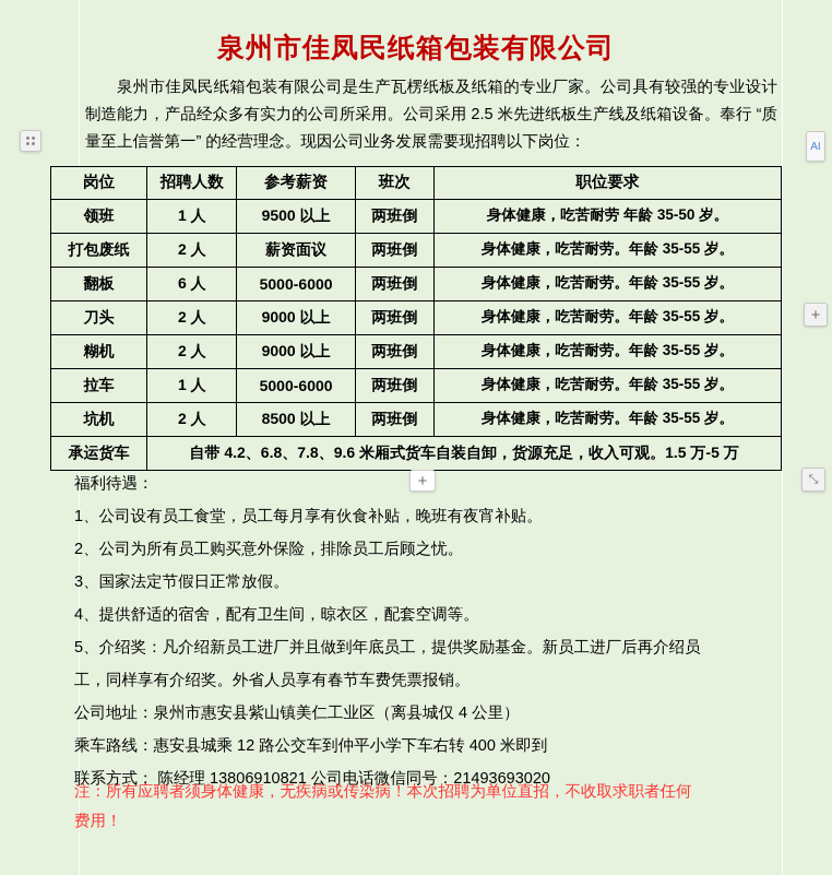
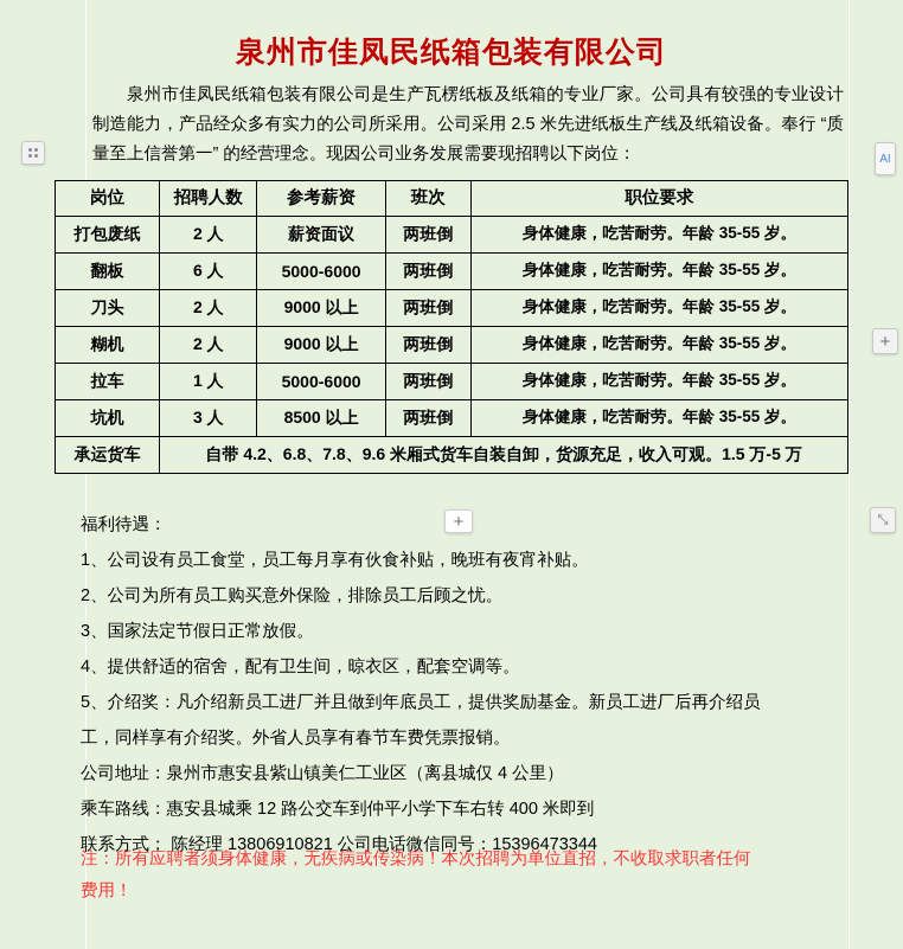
  泉州市佳凤民纸箱包装有限公司
  泉州市佳凤民纸箱包装有限公司是生产瓦楞纸板及纸箱的专业厂家。公司具有较强的专业设计制造能力，产品经众多有实力的公司所采用。公司采用 2.5 米先进纸板生产线及纸箱设备。奉行 “质量至上信誉第一” 的经营理念。现因公司业务发展需要现招聘以下岗位：
  岗位	招聘人数	参考薪资	班次	职位要求
- 领班	1 人	9500 以上	两班倒	身体健康，吃苦耐劳 年龄 35-50 岁。
  打包废纸	2 人	薪资面议	两班倒	身体健康，吃苦耐劳。年龄 35-55 岁。
  翻板	6 人	5000-6000	两班倒	身体健康，吃苦耐劳。年龄 35-55 岁。
  刀头	2 人	9000 以上	两班倒	身体健康，吃苦耐劳。年龄 35-55 岁。
  糊机	2 人	9000 以上	两班倒	身体健康，吃苦耐劳。年龄 35-55 岁。
  拉车	1 人	5000-6000	两班倒	身体健康，吃苦耐劳。年龄 35-55 岁。
- 坑机	2 人	8500 以上	两班倒	身体健康，吃苦耐劳。年龄 35-55 岁。
+ 坑机	3 人	8500 以上	两班倒	身体健康，吃苦耐劳。年龄 35-55 岁。
  承运货车	自带 4.2、6.8、7.8、9.6 米厢式货车自装自卸，货源充足，收入可观。1.5 万-5 万
  福利待遇：
  1、公司设有员工食堂，员工每月享有伙食补贴，晚班有夜宵补贴。
  2、公司为所有员工购买意外保险，排除员工后顾之忧。
  3、国家法定节假日正常放假。
  4、提供舒适的宿舍，配有卫生间，晾衣区，配套空调等。
  5、介绍奖：凡介绍新员工进厂并且做到年底员工，提供奖励基金。新员工进厂后再介绍员
  工，同样享有介绍奖。外省人员享有春节车费凭票报销。
  公司地址：泉州市惠安县紫山镇美仁工业区（离县城仅 4 公里）
  乘车路线：惠安县城乘 12 路公交车到仲平小学下车右转 400 米即到
- 联系方式： 陈经理 13806910821 公司电话微信同号：21493693020
+ 联系方式： 陈经理 13806910821 公司电话微信同号：15396473344
  注：所有应聘者须身体健康，无疾病或传染病！本次招聘为单位直招，不收取求职者任何
  费用！
  AI
  +
  +
  ⤡
